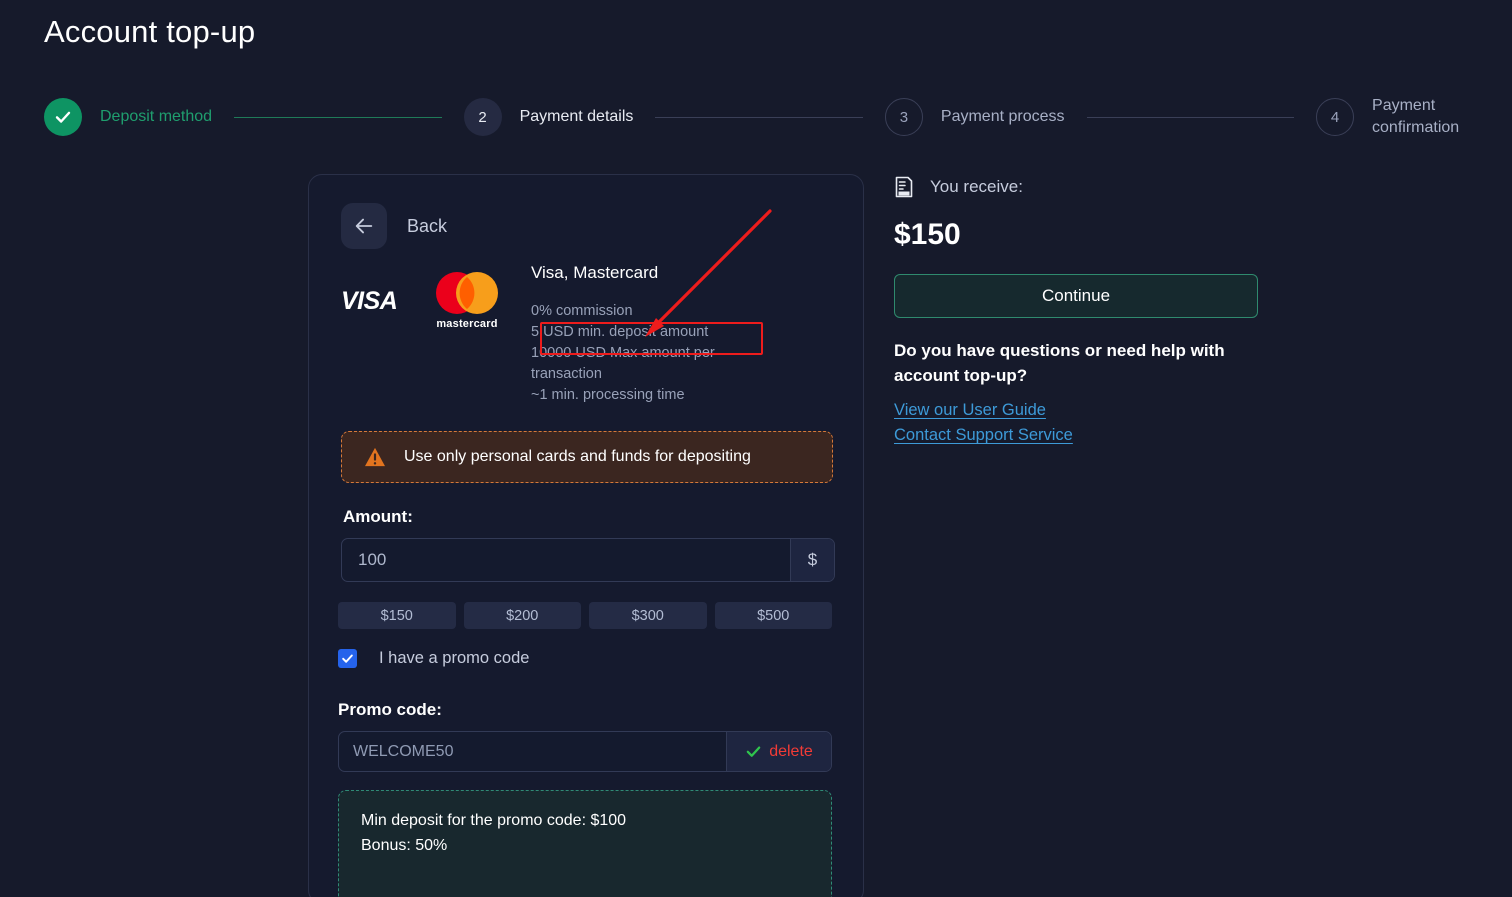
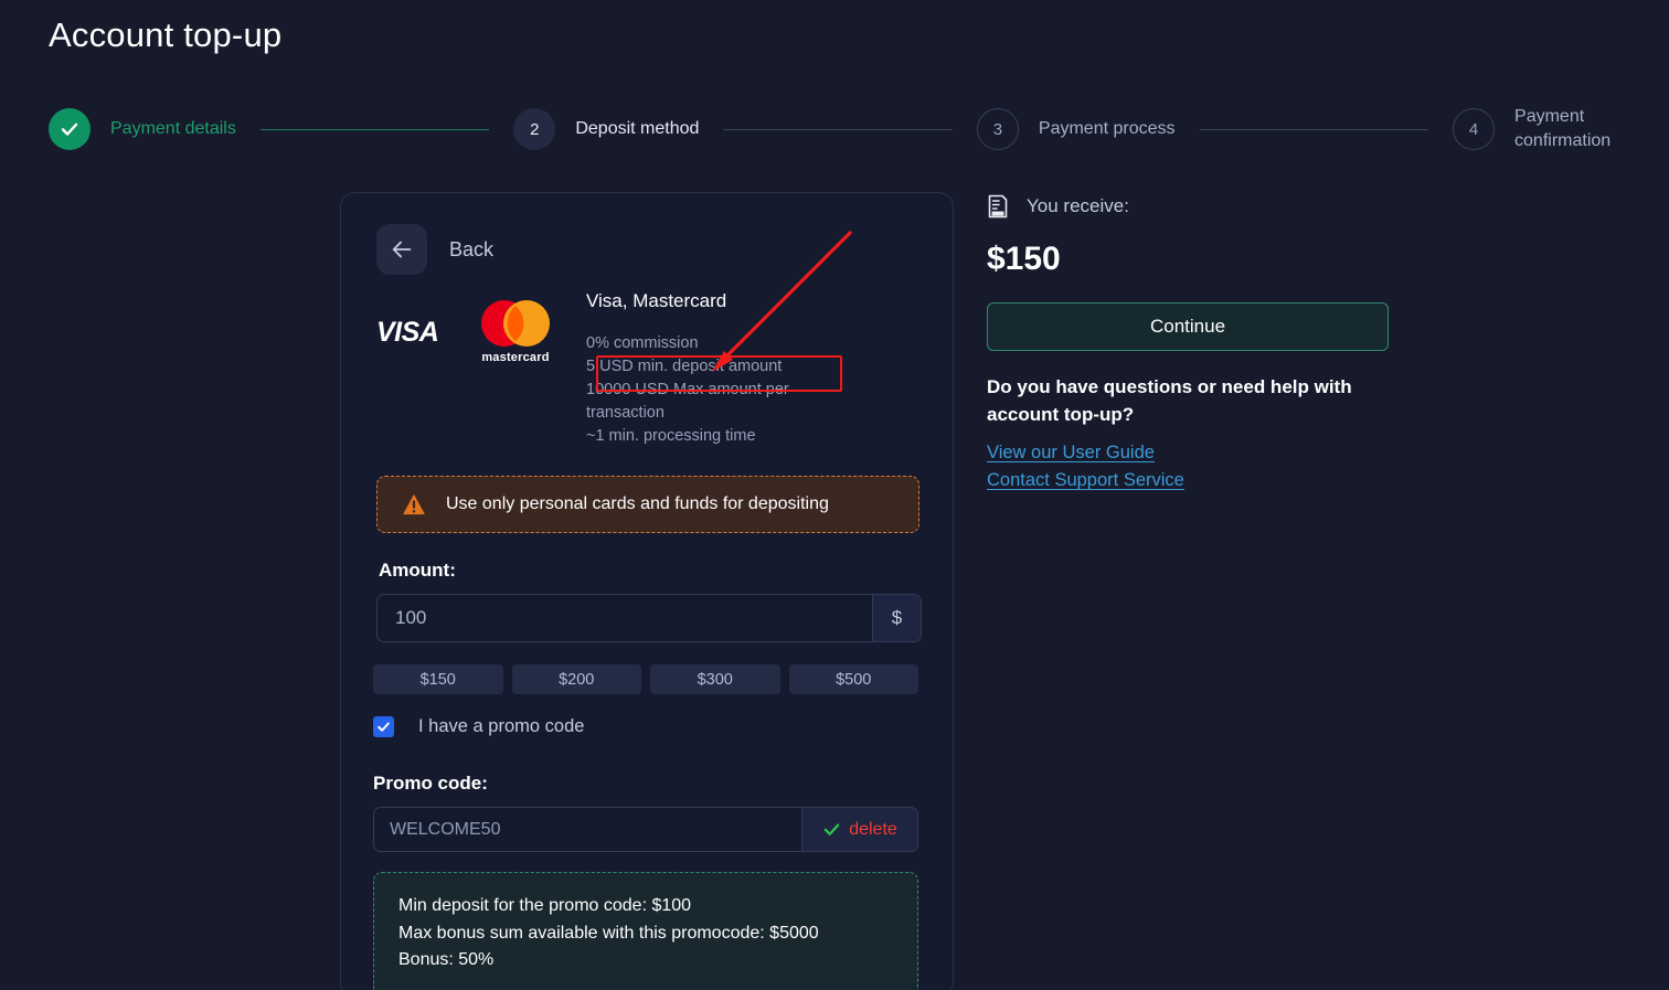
  Account top-up
- Deposit method
+ Payment details
  2
- Payment details
+ Deposit method
  3
  Payment process
  4
  Payment confirmation
  Back
  VISA
  mastercard
  Visa, Mastercard
  0% commission
  5 USD min. depost amount
  10000 USD Max amount per transaction
  ~1 min. processing time
  Use only personal cards and funds for depositing
  Amount:
  100
  $
  $150
  $200
  $300
  $500
  I have a promo code
  Promo code:
  WELCOME50
  delete
  Min deposit for the promo code: $100
+ Max bonus sum available with this promocode: $5000
  Bonus: 50%
  You receive:
  $150
  Continue
  Do you have questions or need help with account top-up?
  View our User Guide
  Contact Support Service
